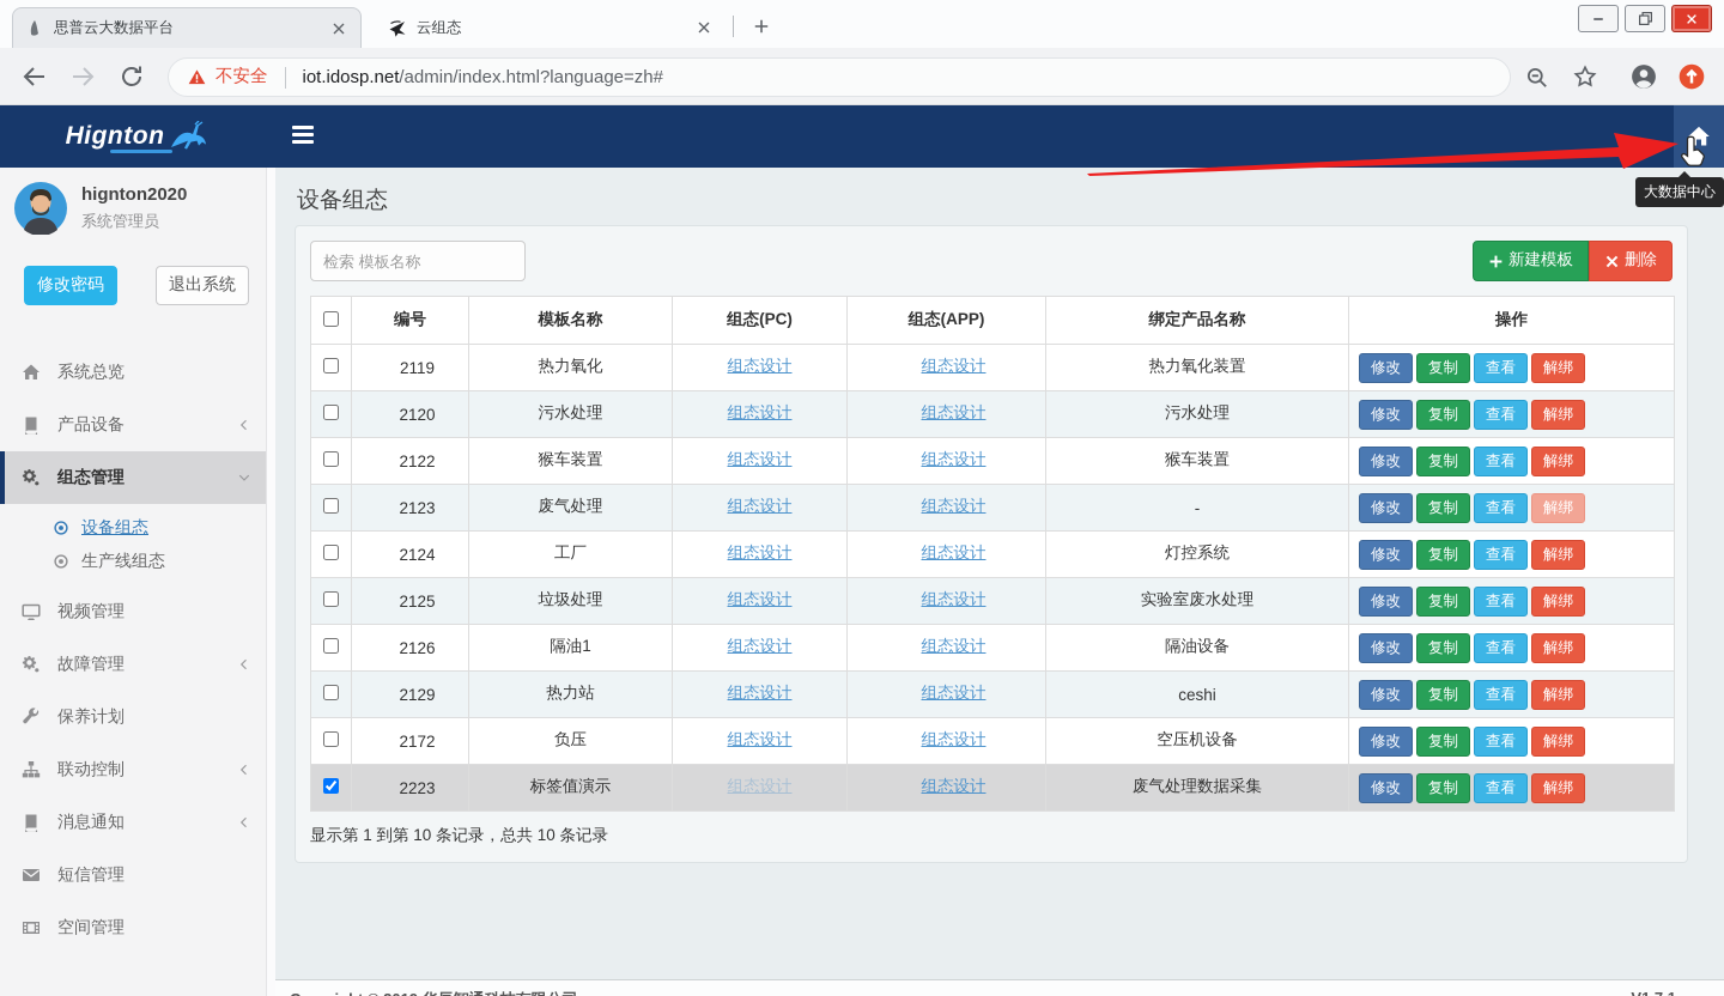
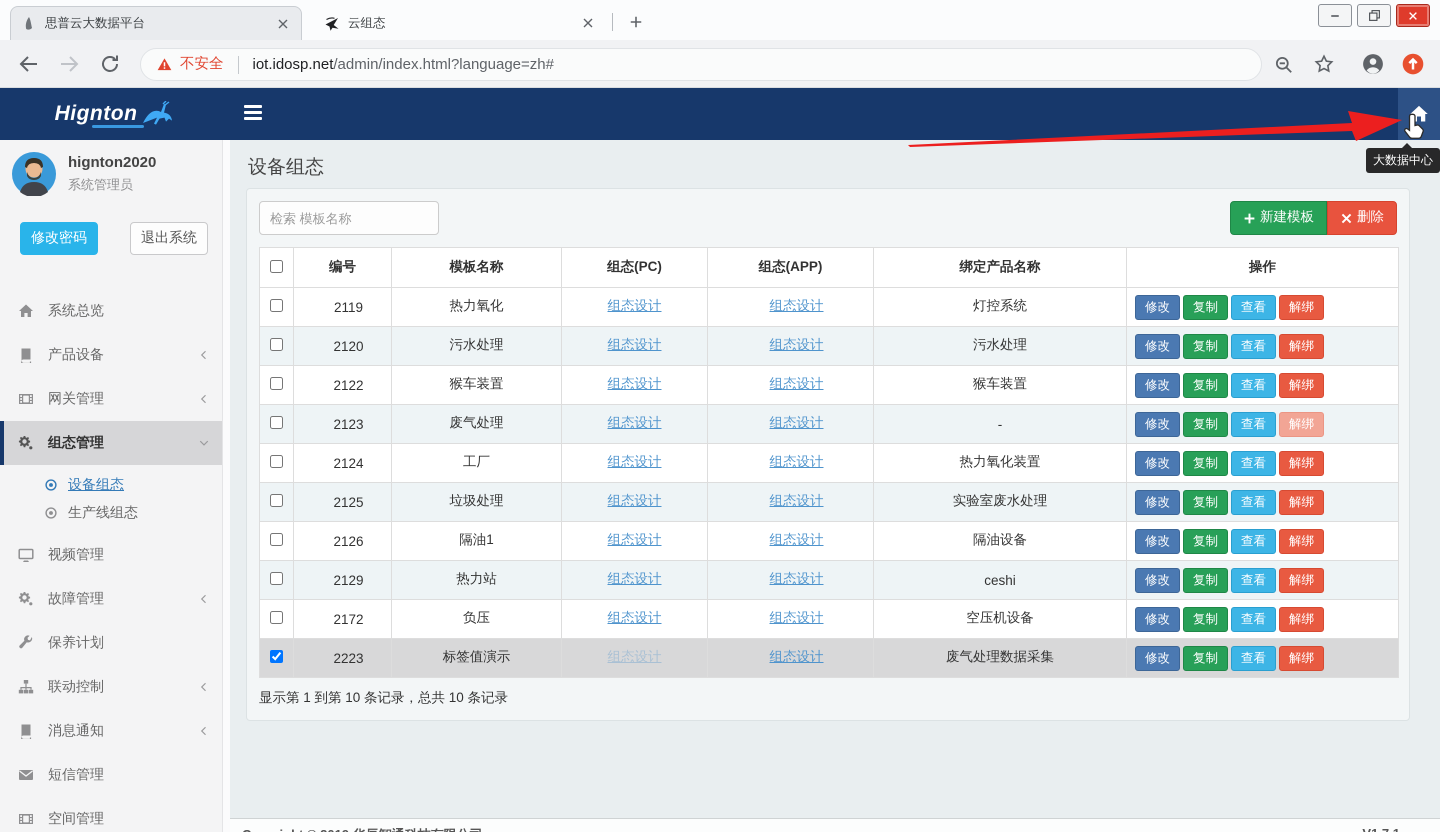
  思普云大数据平台
  云组态
  不安全
  iot.idosp.net/admin/index.html?language=zh#
  Hignton
  hignton2020
  系统管理员
  修改密码
  退出系统
  系统总览
  产品设备
+ 网关管理
  组态管理
  设备组态
  生产线组态
  视频管理
  故障管理
  保养计划
  联动控制
  消息通知
  短信管理
  空间管理
  设备组态
  检索 模板名称
  新建模板
  删除
  	编号	模板名称	组态(PC)	组态(APP)	绑定产品名称	操作
- 	2119	热力氧化	组态设计	组态设计	热力氧化装置	修改 复制 查看 解绑
+ 	2119	热力氧化	组态设计	组态设计	灯控系统	修改 复制 查看 解绑
  	2120	污水处理	组态设计	组态设计	污水处理	修改 复制 查看 解绑
  	2122	猴车装置	组态设计	组态设计	猴车装置	修改 复制 查看 解绑
  	2123	废气处理	组态设计	组态设计	-	修改 复制 查看 解绑
- 	2124	工厂	组态设计	组态设计	灯控系统	修改 复制 查看 解绑
+ 	2124	工厂	组态设计	组态设计	热力氧化装置	修改 复制 查看 解绑
  	2125	垃圾处理	组态设计	组态设计	实验室废水处理	修改 复制 查看 解绑
  	2126	隔油1	组态设计	组态设计	隔油设备	修改 复制 查看 解绑
  	2129	热力站	组态设计	组态设计	ceshi	修改 复制 查看 解绑
  	2172	负压	组态设计	组态设计	空压机设备	修改 复制 查看 解绑
  	2223	标签值演示	组态设计	组态设计	废气处理数据采集	修改 复制 查看 解绑
  显示第 1 到第 10 条记录，总共 10 条记录
  大数据中心
